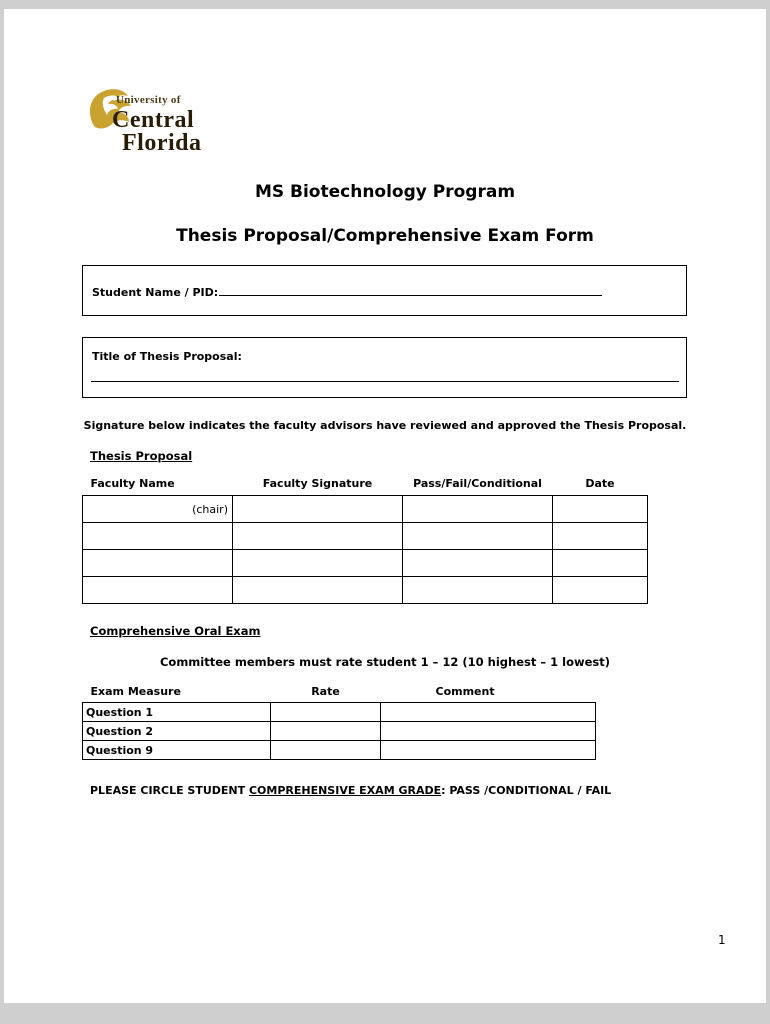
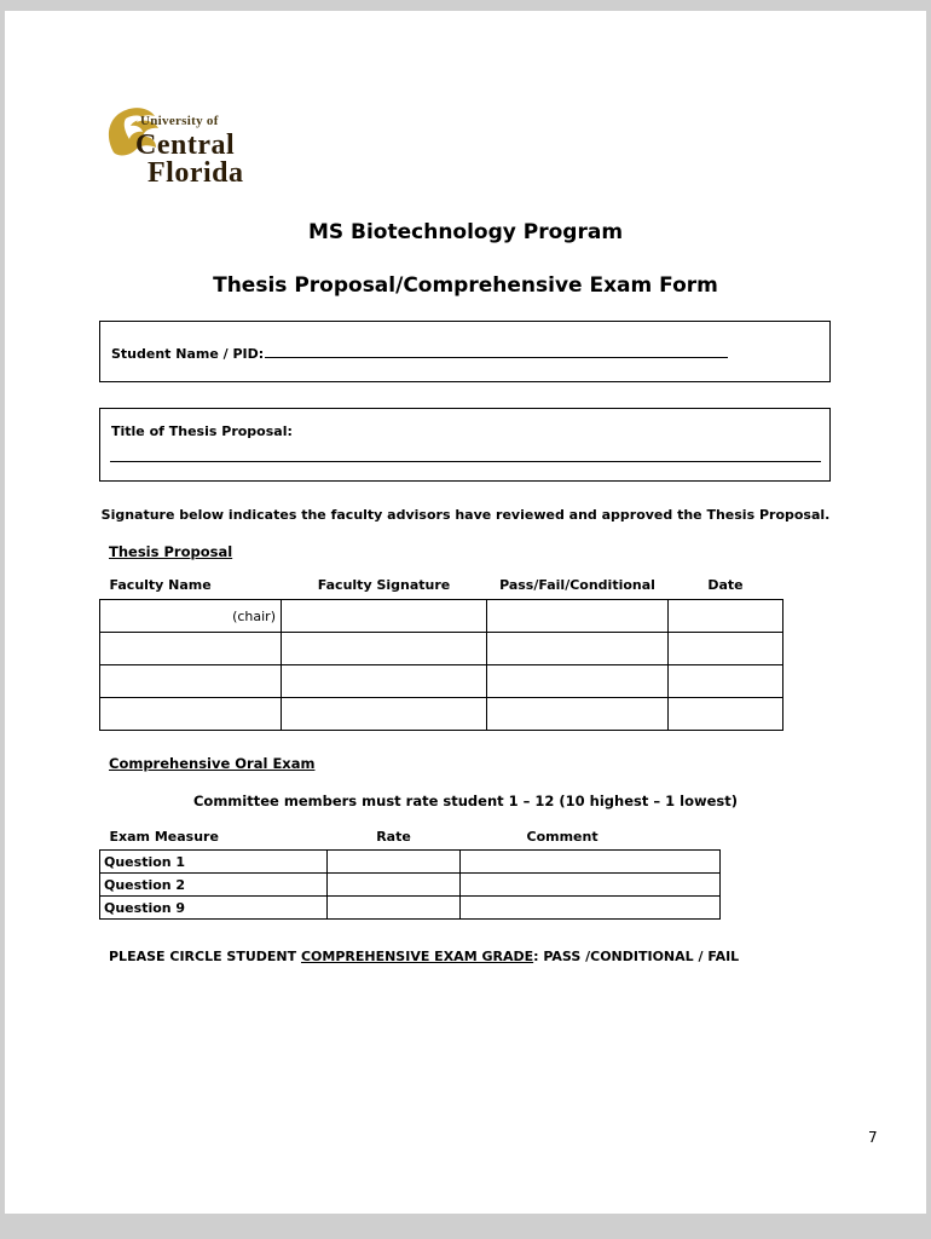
  University of
  Central
  Florida
  MS Biotechnology Program
  Thesis Proposal/Comprehensive Exam Form
  Student Name / PID:
  Title of Thesis Proposal:
  Signature below indicates the faculty advisors have reviewed and approved the Thesis Proposal.
  Thesis Proposal
  Faculty Name	Faculty Signature	Pass/Fail/Conditional	Date
  (chair)
  Comprehensive Oral Exam
  Committee members must rate student 1 – 12 (10 highest – 1 lowest)
  Exam Measure	Rate	Comment
  Question 1
  Question 2
  Question 9
  PLEASE CIRCLE STUDENT COMPREHENSIVE EXAM GRADE: PASS /CONDITIONAL / FAIL
- 1
+ 7
